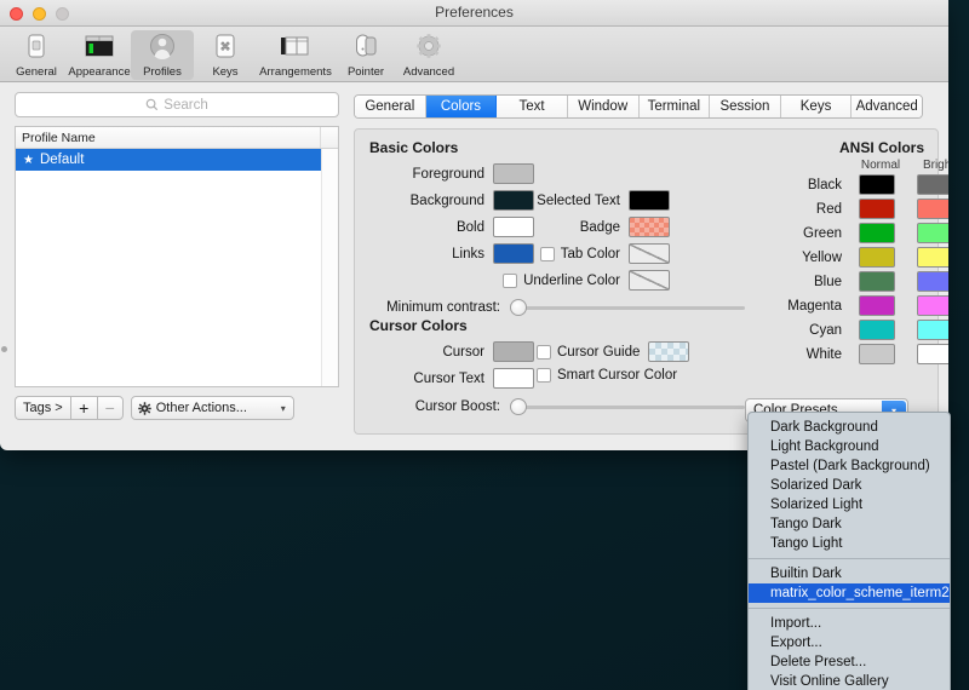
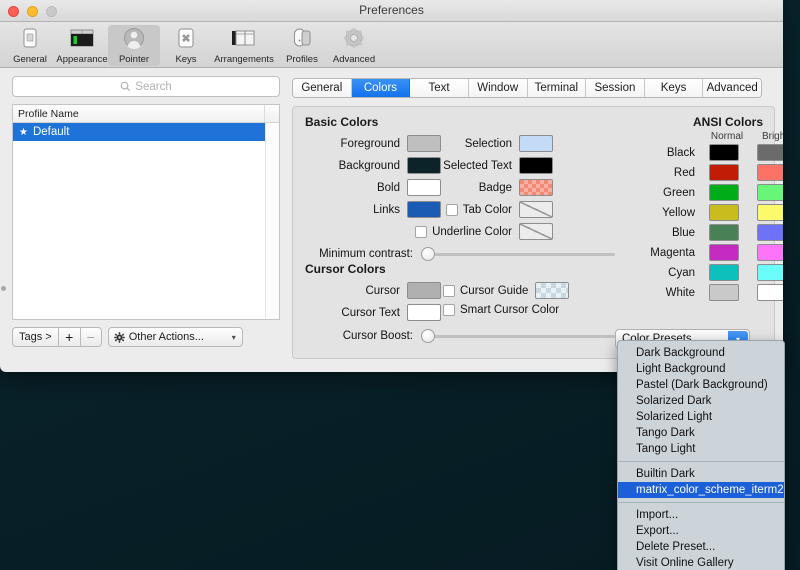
  Preferences
  General
  Appearance
- Profiles
+ Pointer
  ⌘
  Keys
  Arrangements
- Pointer
+ Profiles
  Advanced
  Search
  Profile Name
  ★
  Default
  Tags >
  +
  −
  Other Actions...
  ▾
  General
  Colors
  Text
  Window
  Terminal
  Session
  Keys
  Advanced
  Basic Colors
  Foreground
  Background
  Bold
  Links
+ Selection
  Selected Text
  Badge
  Tab Color
  Underline Color
  Minimum contrast:
  Cursor Colors
  Cursor
  Cursor Text
  Cursor Guide
  Smart Cursor Color
  Cursor Boost:
  ANSI Colors
  Normal
  Brigh
  Black
  Red
  Green
  Yellow
  Blue
  Magenta
  Cyan
  White
  Color Presets...
  ▾
  Dark Background
  Light Background
  Pastel (Dark Background)
  Solarized Dark
  Solarized Light
  Tango Dark
  Tango Light
  Builtin Dark
  matrix_color_scheme_iterm2
  Import...
  Export...
  Delete Preset...
  Visit Online Gallery
